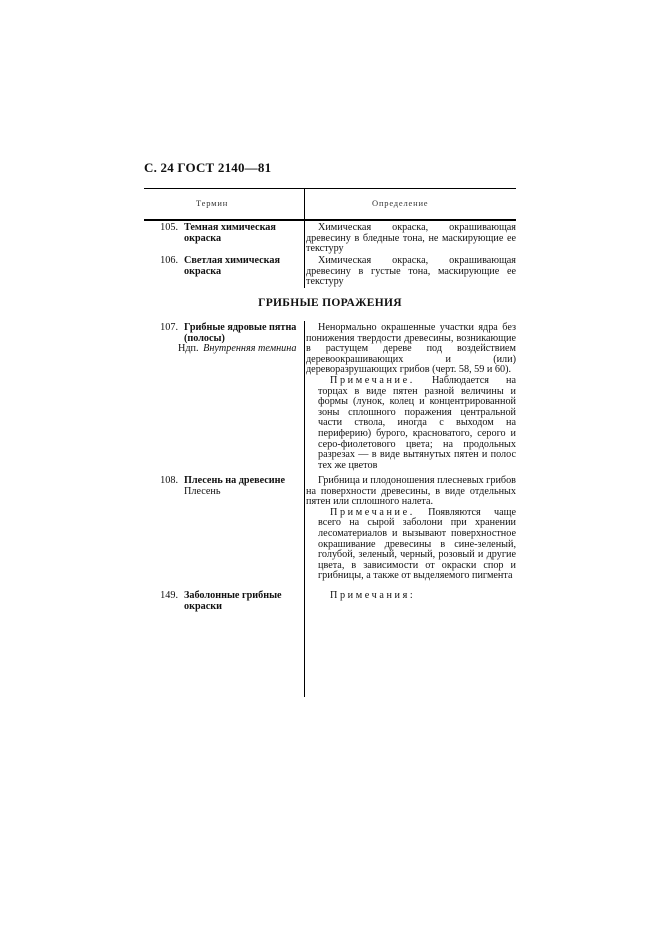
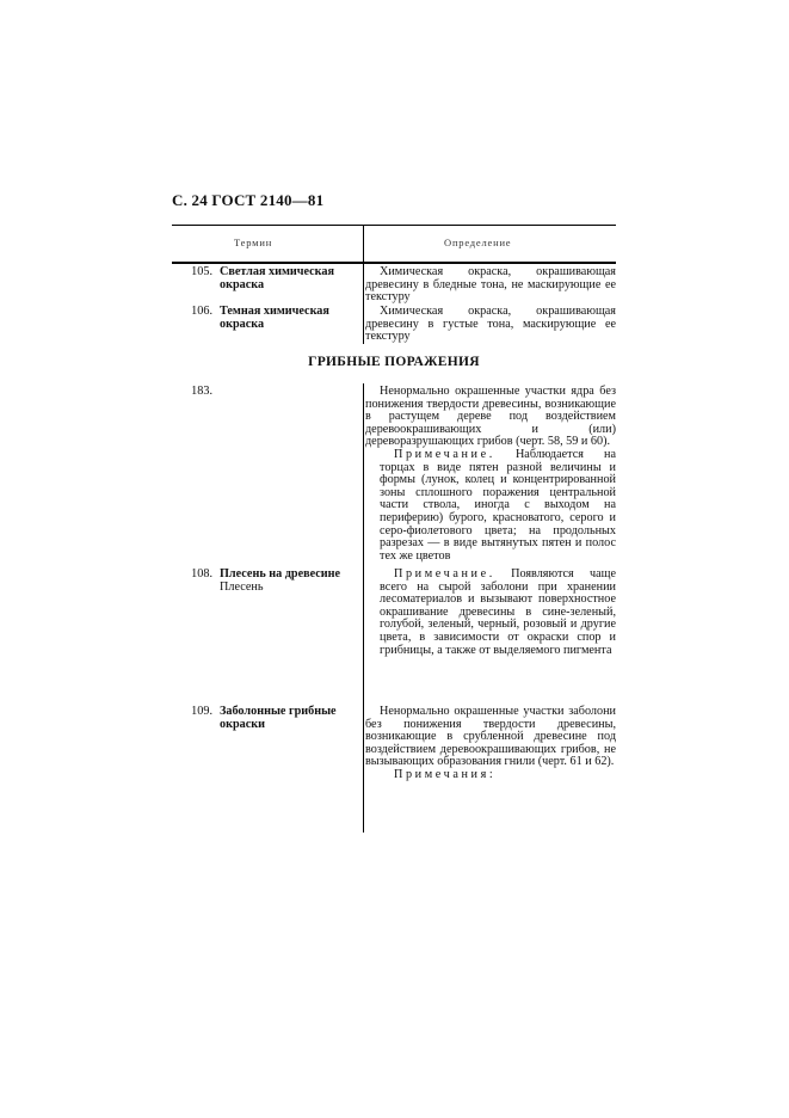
  С. 24 ГОСТ 2140—81
  Термин
  Определение
  105.
- Темная химическая окраска
+ Светлая химическая окраска
  Химическая окраска, окрашивающая древесину в бледные тона, не маскирующие ее текстуру
  106.
- Светлая химическая окраска
+ Темная химическая окраска
  Химическая окраска, окрашивающая древесину в густые тона, маскирующие ее текстуру
  ГРИБНЫЕ ПОРАЖЕНИЯ
- 107.
+ 183.
- Грибные ядровые пятна (полосы)
- Ндп. Внутренняя темнина
  Ненормально окрашенные участки ядра без понижения твердости древесины, возникающие в растущем дереве под воздействием деревоокрашивающих и (или) дереворазрушающих грибов (черт. 58, 59 и 60).
  Примечание. Наблюдается на торцах в виде пятен разной величины и формы (лунок, колец и концентрированной зоны сплошного поражения центральной части ствола, иногда с выходом на периферию) бурого, красноватого, серого и серо-фиолетового цвета; на продольных разрезах — в виде вытянутых пятен и полос тех же цветов
  108.
  Плесень на древесине
  Плесень
- Грибница и плодоношения плесневых грибов на поверхности древесины, в виде отдельных пятен или сплошного налета.
  Примечание. Появляются чаще всего на сырой заболони при хранении лесоматериалов и вызывают поверхностное окрашивание древесины в сине-зеленый, голубой, зеленый, черный, розовый и другие цвета, в зависимости от окраски спор и грибницы, а также от выделяемого пигмента
- 149.
+ 109.
  Заболонные грибные окраски
+ Ненормально окрашенные участки заболони без понижения твердости древесины, возникающие в срубленной древесине под воздействием деревоокрашивающих грибов, не вызывающих образования гнили (черт. 61 и 62).
  Примечания:
